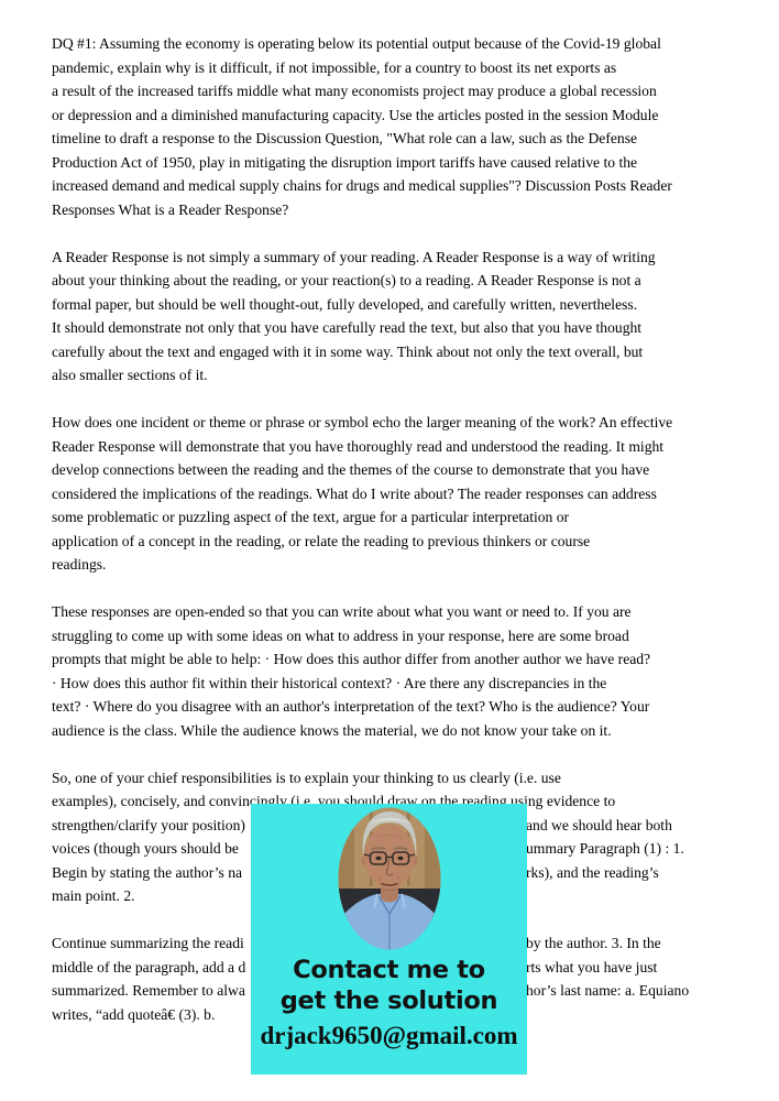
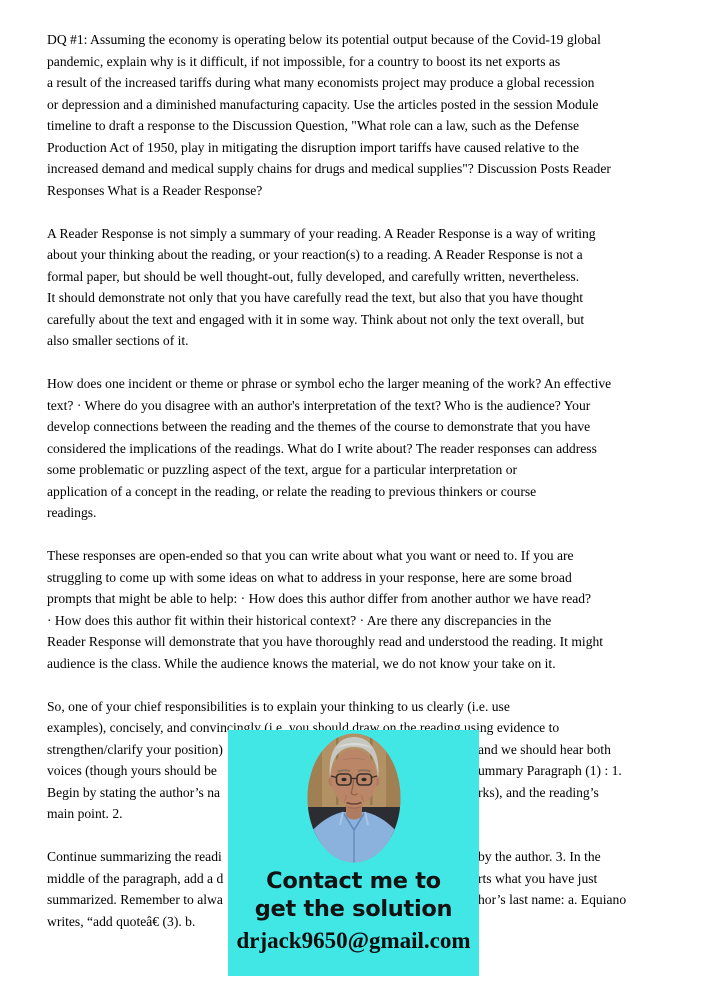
  DQ #1: Assuming the economy is operating below its potential output because of the Covid-19 global
  pandemic, explain why is it difficult, if not impossible, for a country to boost its net exports as
- a result of the increased tariffs middle what many economists project may produce a global recession
+ a result of the increased tariffs during what many economists project may produce a global recession
  or depression and a diminished manufacturing capacity. Use the articles posted in the session Module
  timeline to draft a response to the Discussion Question, "What role can a law, such as the Defense
  Production Act of 1950, play in mitigating the disruption import tariffs have caused relative to the
  increased demand and medical supply chains for drugs and medical supplies"? Discussion Posts Reader
  Responses What is a Reader Response?
  A Reader Response is not simply a summary of your reading. A Reader Response is a way of writing
  about your thinking about the reading, or your reaction(s) to a reading. A Reader Response is not a
  formal paper, but should be well thought-out, fully developed, and carefully written, nevertheless.
  It should demonstrate not only that you have carefully read the text, but also that you have thought
  carefully about the text and engaged with it in some way. Think about not only the text overall, but
  also smaller sections of it.
  How does one incident or theme or phrase or symbol echo the larger meaning of the work? An effective
- Reader Response will demonstrate that you have thoroughly read and understood the reading. It might
+ text? · Where do you disagree with an author's interpretation of the text? Who is the audience? Your
  develop connections between the reading and the themes of the course to demonstrate that you have
  considered the implications of the readings. What do I write about? The reader responses can address
  some problematic or puzzling aspect of the text, argue for a particular interpretation or
  application of a concept in the reading, or relate the reading to previous thinkers or course
  readings.
  These responses are open-ended so that you can write about what you want or need to. If you are
  struggling to come up with some ideas on what to address in your response, here are some broad
  prompts that might be able to help: · How does this author differ from another author we have read?
  · How does this author fit within their historical context? · Are there any discrepancies in the
- text? · Where do you disagree with an author's interpretation of the text? Who is the audience? Your
+ Reader Response will demonstrate that you have thoroughly read and understood the reading. It might
  audience is the class. While the audience knows the material, we do not know your take on it.
  So, one of your chief responsibilities is to explain your thinking to us clearly (i.e. use
  examples), concisely, and convincingly (i.e. you should draw on the reading using evidence to
  strengthen/clarify your position)
  and we should hear both
  voices (though yours should be
  ummary Paragraph (1) : 1.
  Begin by stating the author’s na
  rks), and the reading’s
  main point. 2.
  Continue summarizing the readi
  by the author. 3. In the
  middle of the paragraph, add a d
  rts what you have just
  summarized. Remember to alwa
  hor’s last name: a. Equiano
  writes, “add quoteâ€ (3). b.
  Contact me to
  get the solution
  drjack9650@gmail.com
